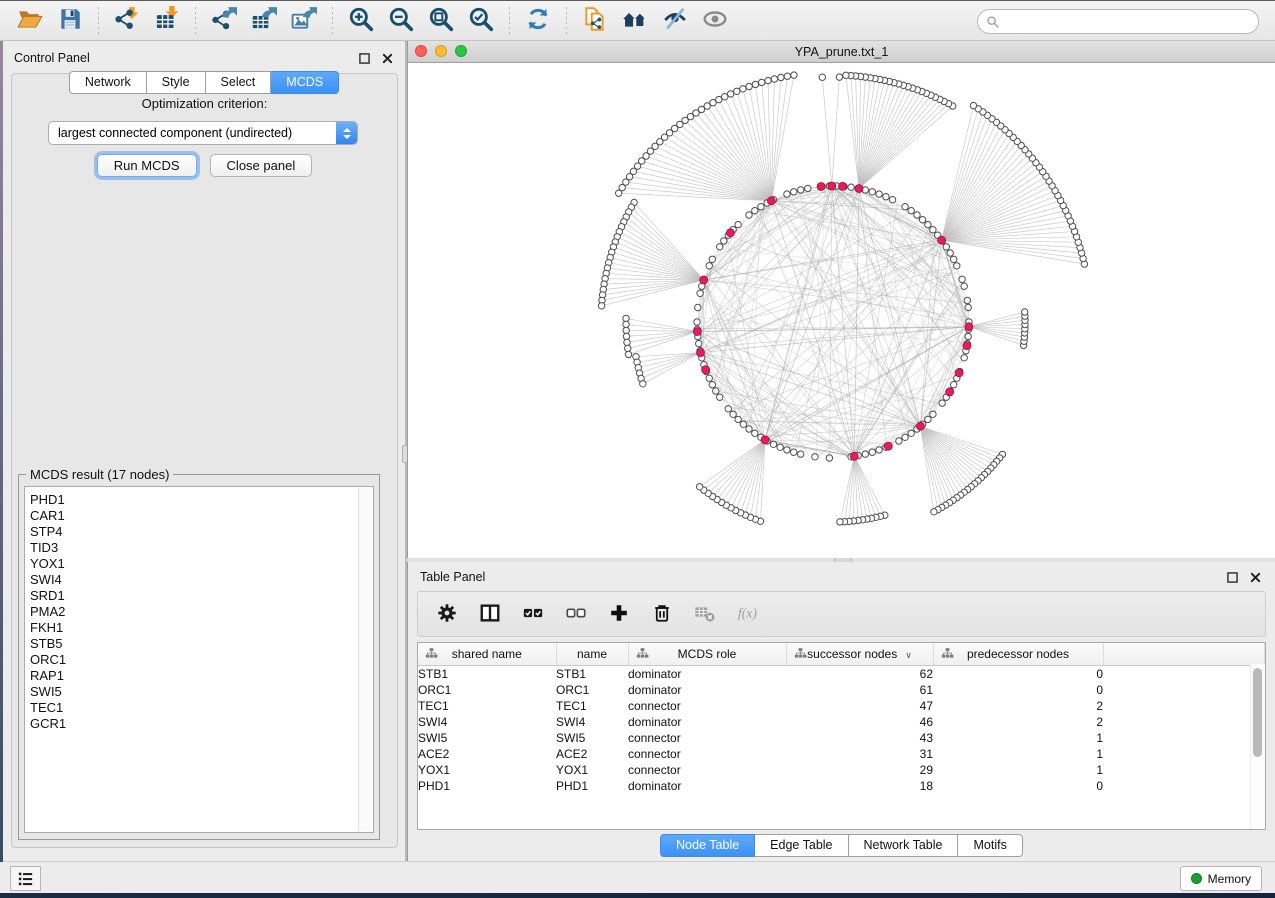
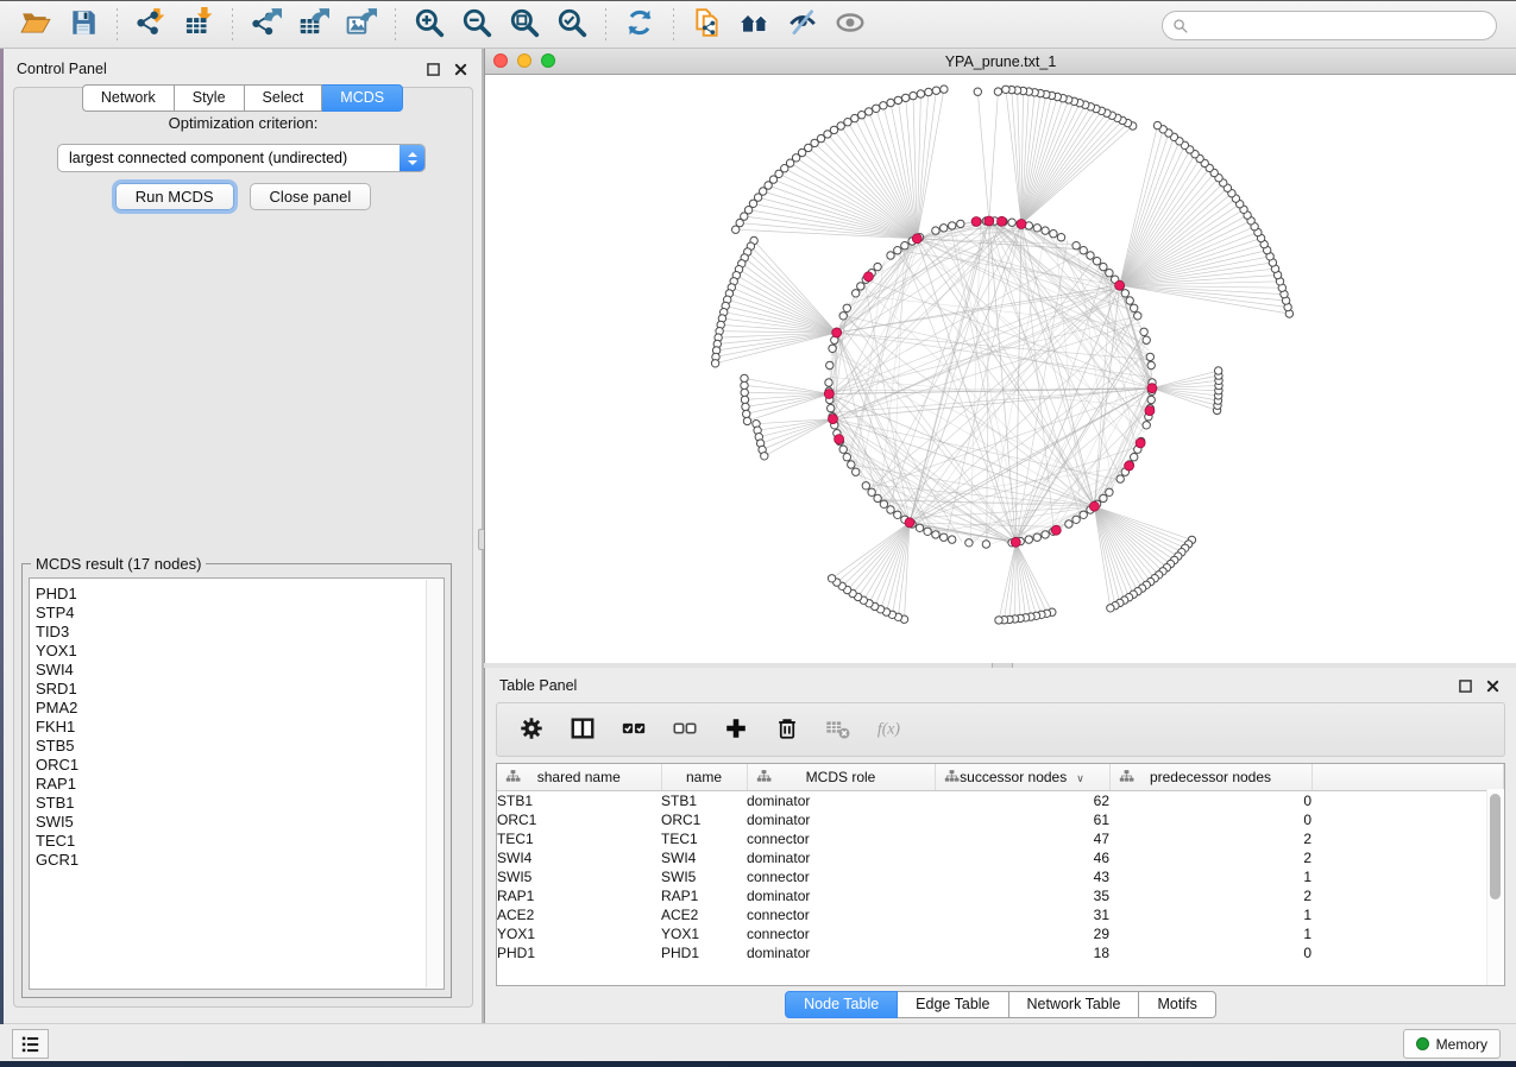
  Control Panel
  Network
  Style
  Select
  MCDS
  Optimization criterion:
  largest connected component (undirected)
  Run MCDS
  Close panel
  MCDS result (17 nodes)
  PHD1
- CAR1
  STP4
  TID3
  YOX1
  SWI4
  SRD1
  PMA2
  FKH1
  STB5
  ORC1
  RAP1
+ STB1
  SWI5
  TEC1
  GCR1
  YPA_prune.txt_1
  Table Panel
  f(x)
  shared name	name	MCDS role	successor nodes ∨	predecessor nodes
  STB1	STB1	dominator	62	0
  ORC1	ORC1	dominator	61	0
  TEC1	TEC1	connector	47	2
  SWI4	SWI4	dominator	46	2
  SWI5	SWI5	connector	43	1
+ RAP1	RAP1	dominator	35	2
  ACE2	ACE2	connector	31	1
  YOX1	YOX1	connector	29	1
  PHD1	PHD1	dominator	18	0
  Node Table
  Edge Table
  Network Table
  Motifs
  Memory
